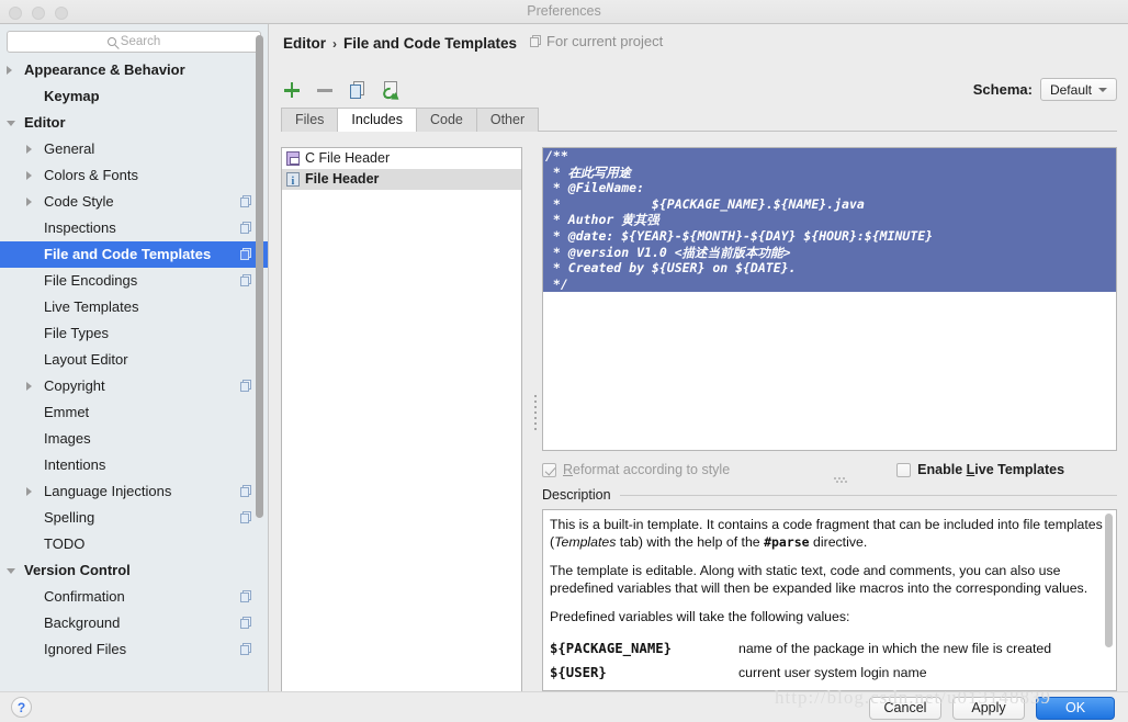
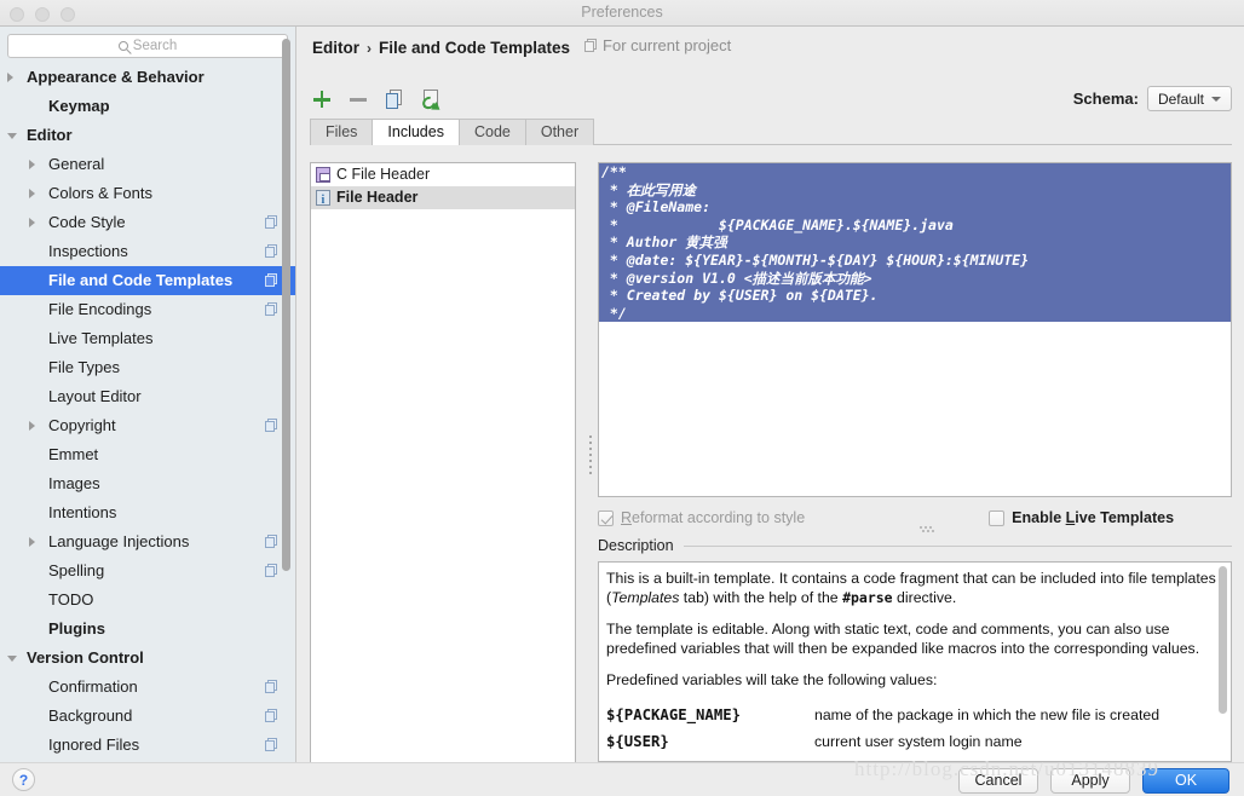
  Preferences
  Search
  Appearance & Behavior
  Keymap
  Editor
  General
  Colors & Fonts
  Code Style
  Inspections
  File and Code Templates
  File Encodings
  Live Templates
  File Types
  Layout Editor
  Copyright
  Emmet
  Images
  Intentions
  Language Injections
  Spelling
  TODO
+ Plugins
  Version Control
  Confirmation
  Background
  Ignored Files
  Editor
  ›
  File and Code Templates
  For current project
  Schema:
  Default
  Files
  Includes
  Code
  Other
  C File Header
  File Header
  /**
  * 在此写用途
  * @FileName:
  * ${PACKAGE_NAME}.${NAME}.java
  * Author 黄其强
  * @date: ${YEAR}-${MONTH}-${DAY} ${HOUR}:${MINUTE}
  * @version V1.0 <描述当前版本功能>
  * Created by ${USER} on ${DATE}.
  */
  Reformat according to style
  Enable Live Templates
  Description
  This is a built-in template. It contains a code fragment that can be included into file templates (Templates tab) with the help of the #parse directive.
  The template is editable. Along with static text, code and comments, you can also use predefined variables that will then be expanded like macros into the corresponding values.
  Predefined variables will take the following values:
  ${PACKAGE_NAME}	name of the package in which the new file is created
  ${USER}	current user system login name
  ?
  Cancel
  Apply
  OK
  http://blog.csdn.net/u013148839
